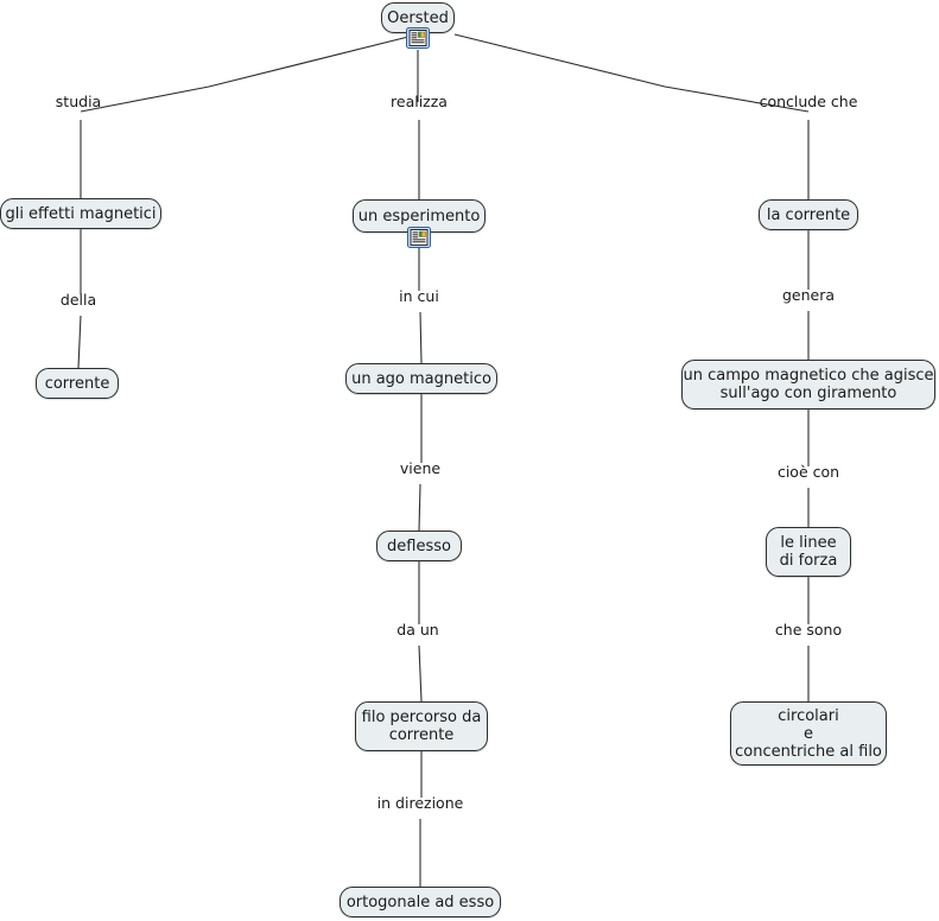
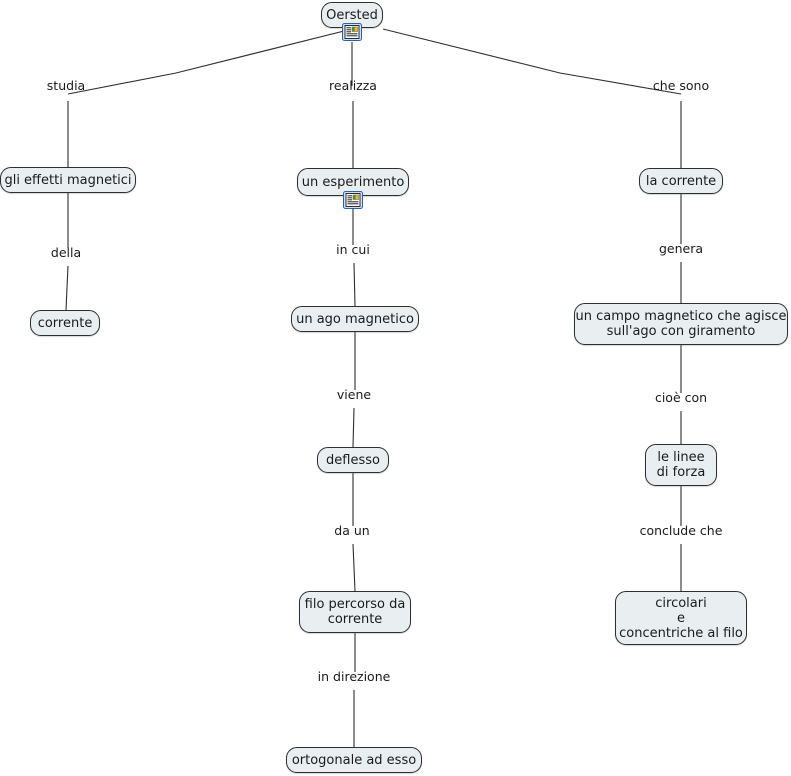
  Oersted
  gli effetti magnetici
  un esperimento
  la corrente
  corrente
  un ago magnetico
  un campo magnetico che agisce
  sull'ago con giramento
  deflesso
  le linee
  di forza
  filo percorso da
  corrente
  circolari
  e
  concentriche al filo
  ortogonale ad esso
  studia
  realizza
- conclude che
+ che sono
  della
  in cui
  genera
  viene
  cioè con
  da un
- che sono
+ conclude che
  in direzione
